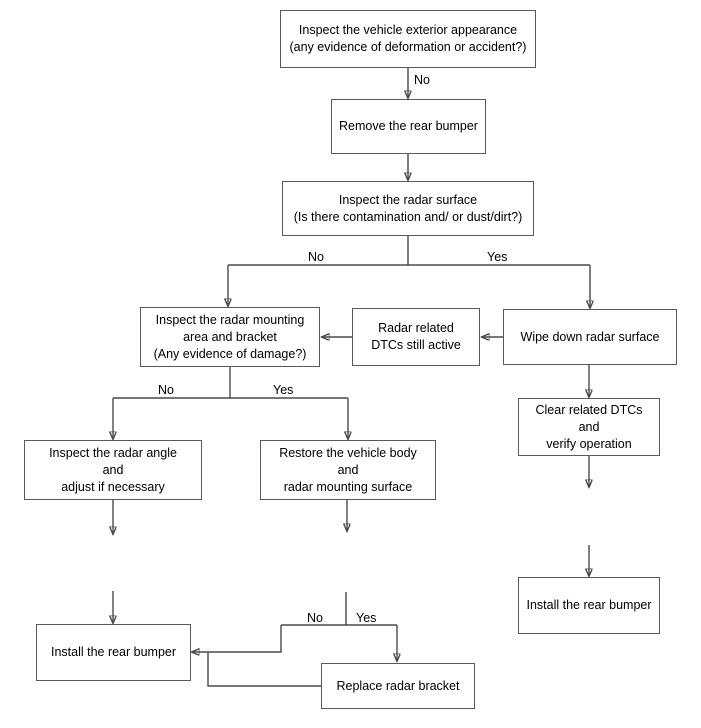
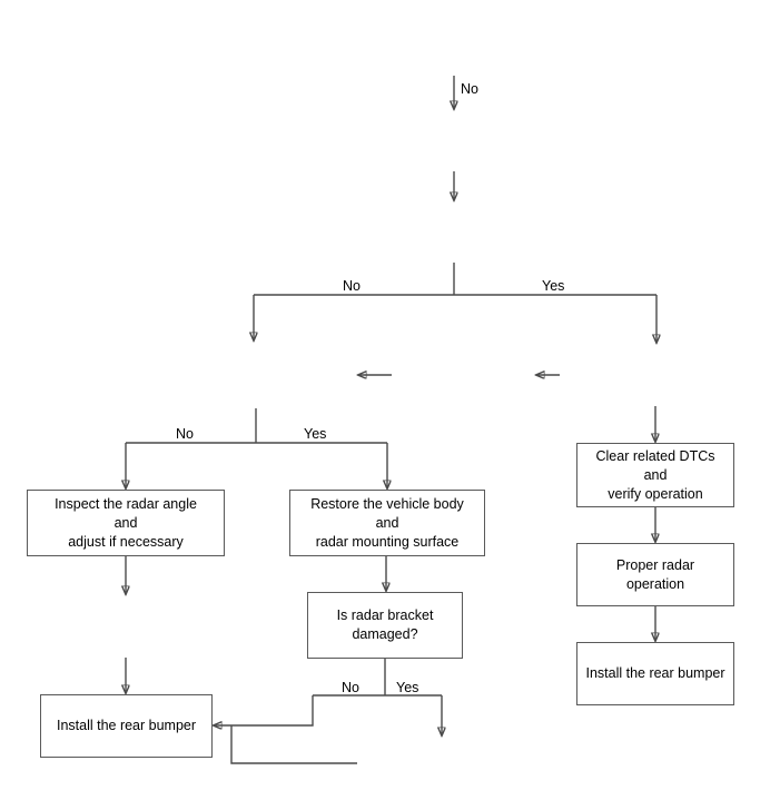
- Inspect the vehicle exterior appearance
- (any evidence of deformation or accident?)
- Remove the rear bumper
- Inspect the radar surface
- (Is there contamination and/ or dust/dirt?)
- Inspect the radar mounting
- area and bracket
- (Any evidence of damage?)
- Radar related
- DTCs still active
- Wipe down radar surface
  Clear related DTCs
  and
  verify operation
  Inspect the radar angle
  and
  adjust if necessary
  Restore the vehicle body
  and
  radar mounting surface
+ Proper radar
+ operation
+ Is radar bracket
+ damaged?
  Install the rear bumper
  Install the rear bumper
- Replace radar bracket
  No
  No
  Yes
  No
  Yes
  No
  Yes
